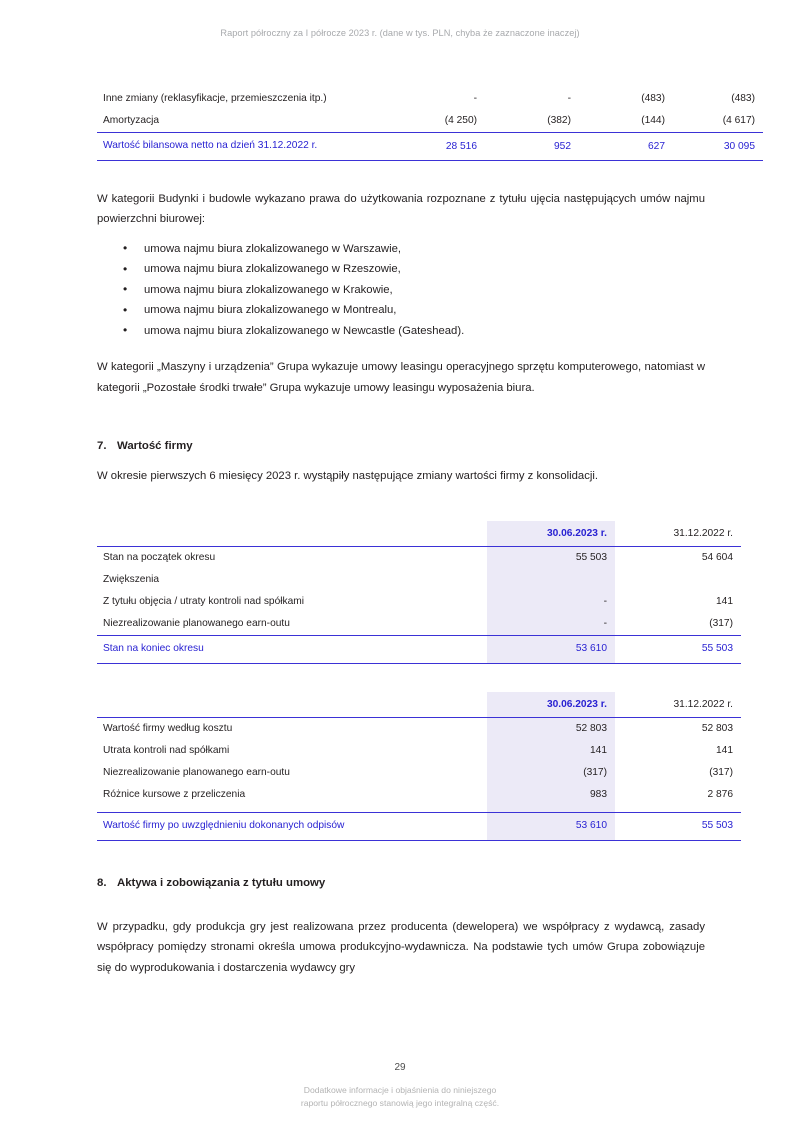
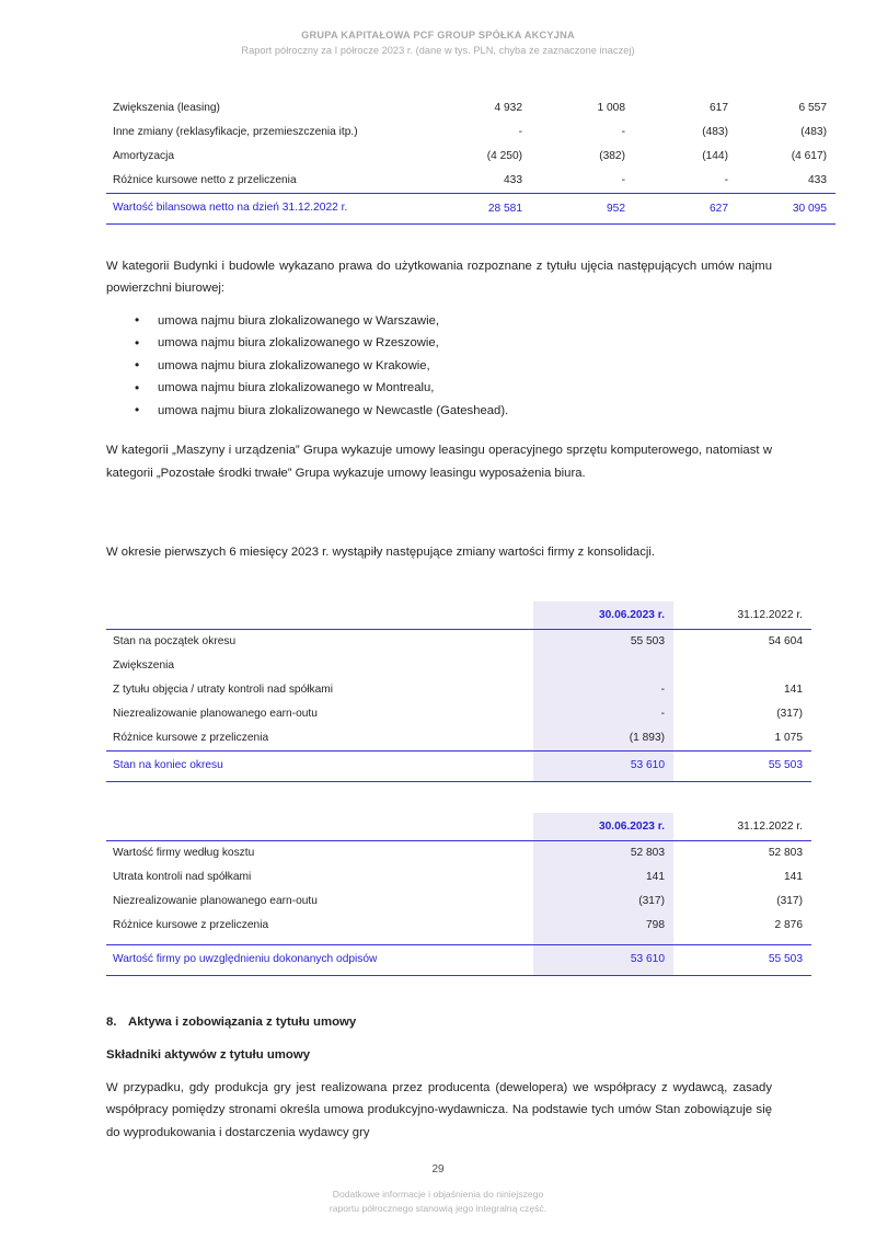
+ GRUPA KAPITAŁOWA PCF GROUP SPÓŁKA AKCYJNA
  Raport półroczny za I półrocze 2023 r. (dane w tys. PLN, chyba że zaznaczone inaczej)
+ Zwiększenia (leasing)	4 932	1 008	617	6 557
  Inne zmiany (reklasyfikacje, przemieszczenia itp.)	-	-	(483)	(483)
  Amortyzacja	(4 250)	(382)	(144)	(4 617)
+ Różnice kursowe netto z przeliczenia	433	-	-	433
- Wartość bilansowa netto na dzień 31.12.2022 r.	28 516	952	627	30 095
+ Wartość bilansowa netto na dzień 31.12.2022 r.	28 581	952	627	30 095
  W kategorii Budynki i budowle wykazano prawa do użytkowania rozpoznane z tytułu ujęcia następujących umów najmu powierzchni biurowej:
  umowa najmu biura zlokalizowanego w Warszawie,
  umowa najmu biura zlokalizowanego w Rzeszowie,
  umowa najmu biura zlokalizowanego w Krakowie,
  umowa najmu biura zlokalizowanego w Montrealu,
  umowa najmu biura zlokalizowanego w Newcastle (Gateshead).
  W kategorii „Maszyny i urządzenia” Grupa wykazuje umowy leasingu operacyjnego sprzętu komputerowego, natomiast w kategorii „Pozostałe środki trwałe” Grupa wykazuje umowy leasingu wyposażenia biura.
- 7. Wartość firmy
  W okresie pierwszych 6 miesięcy 2023 r. wystąpiły następujące zmiany wartości firmy z konsolidacji.
  	30.06.2023 r.	31.12.2022 r.
  Stan na początek okresu	55 503	54 604
  Zwiększenia
  Z tytułu objęcia / utraty kontroli nad spółkami	-	141
  Niezrealizowanie planowanego earn-outu	-	(317)
+ Różnice kursowe z przeliczenia	(1 893)	1 075
  Stan na koniec okresu	53 610	55 503
  	30.06.2023 r.	31.12.2022 r.
  Wartość firmy według kosztu	52 803	52 803
  Utrata kontroli nad spółkami	141	141
  Niezrealizowanie planowanego earn-outu	(317)	(317)
- Różnice kursowe z przeliczenia	983	2 876
+ Różnice kursowe z przeliczenia	798	2 876
  Wartość firmy po uwzględnieniu dokonanych odpisów	53 610	55 503
  8. Aktywa i zobowiązania z tytułu umowy
+ Składniki aktywów z tytułu umowy
- W przypadku, gdy produkcja gry jest realizowana przez producenta (dewelopera) we współpracy z wydawcą, zasady współpracy pomiędzy stronami określa umowa produkcyjno-wydawnicza. Na podstawie tych umów Grupa zobowiązuje się do wyprodukowania i dostarczenia wydawcy gry
+ W przypadku, gdy produkcja gry jest realizowana przez producenta (dewelopera) we współpracy z wydawcą, zasady współpracy pomiędzy stronami określa umowa produkcyjno-wydawnicza. Na podstawie tych umów Stan zobowiązuje się do wyprodukowania i dostarczenia wydawcy gry
  29
  Dodatkowe informacje i objaśnienia do niniejszego
  raportu półrocznego stanowią jego integralną część.
